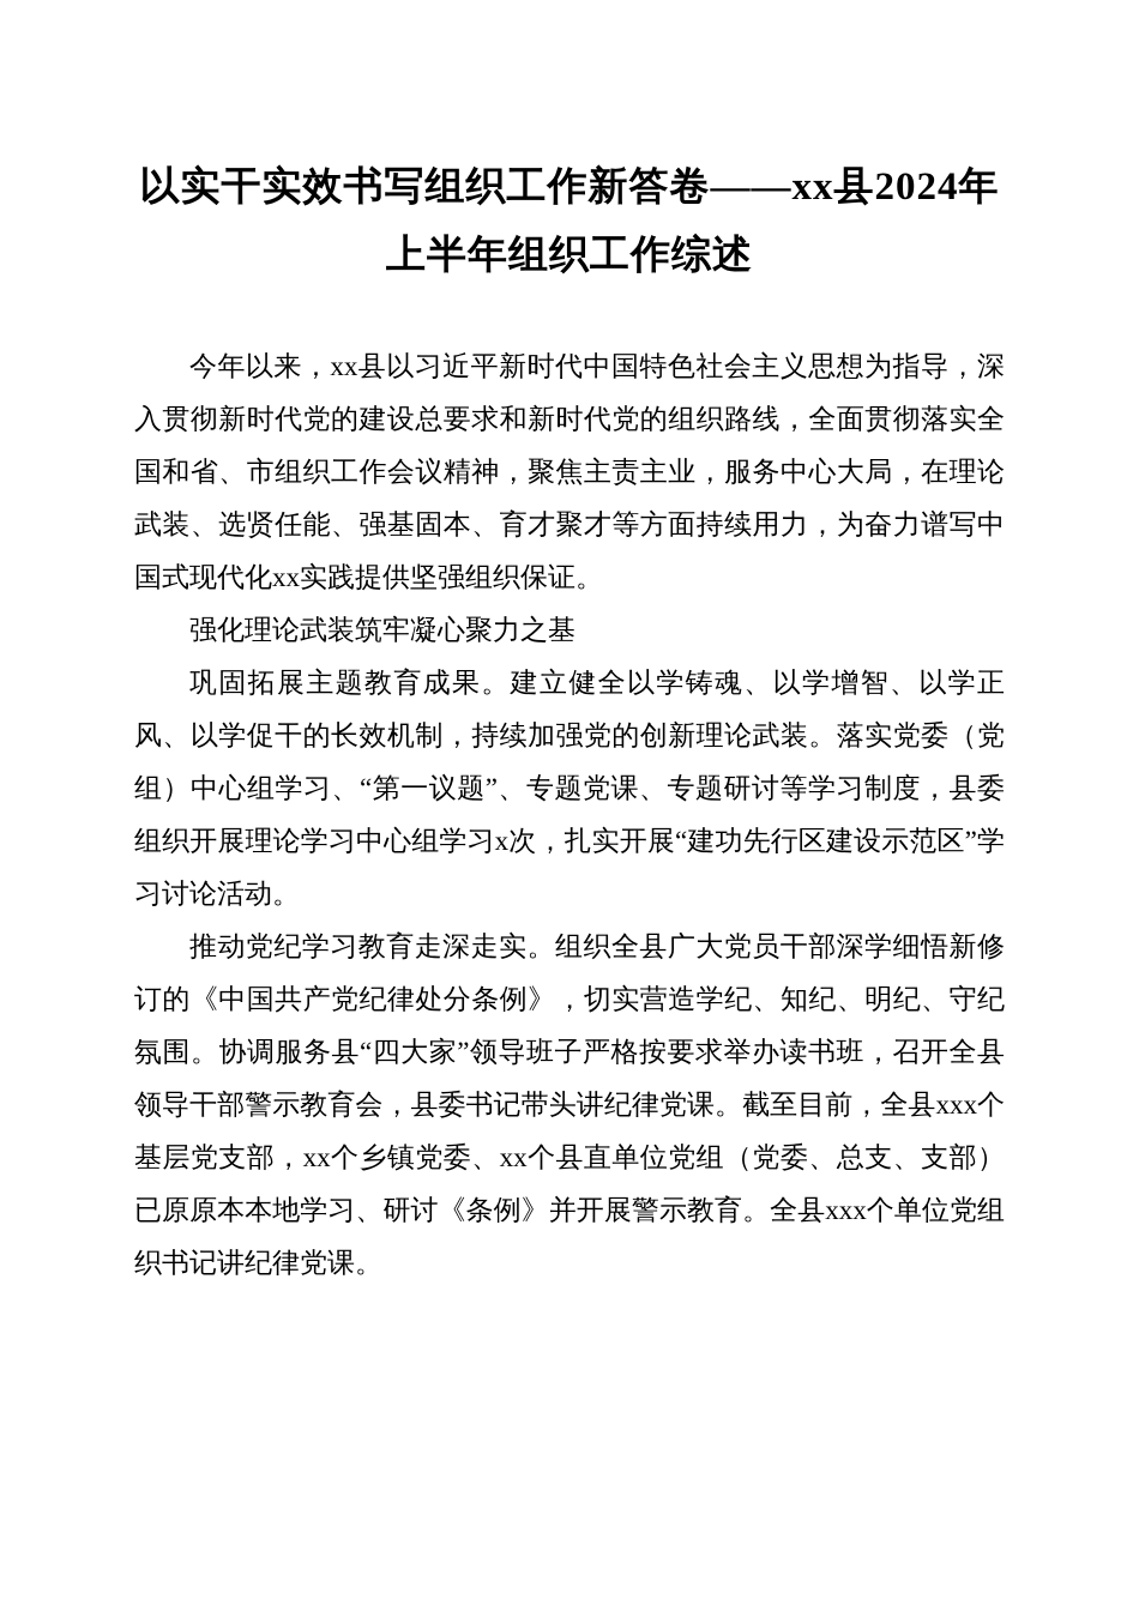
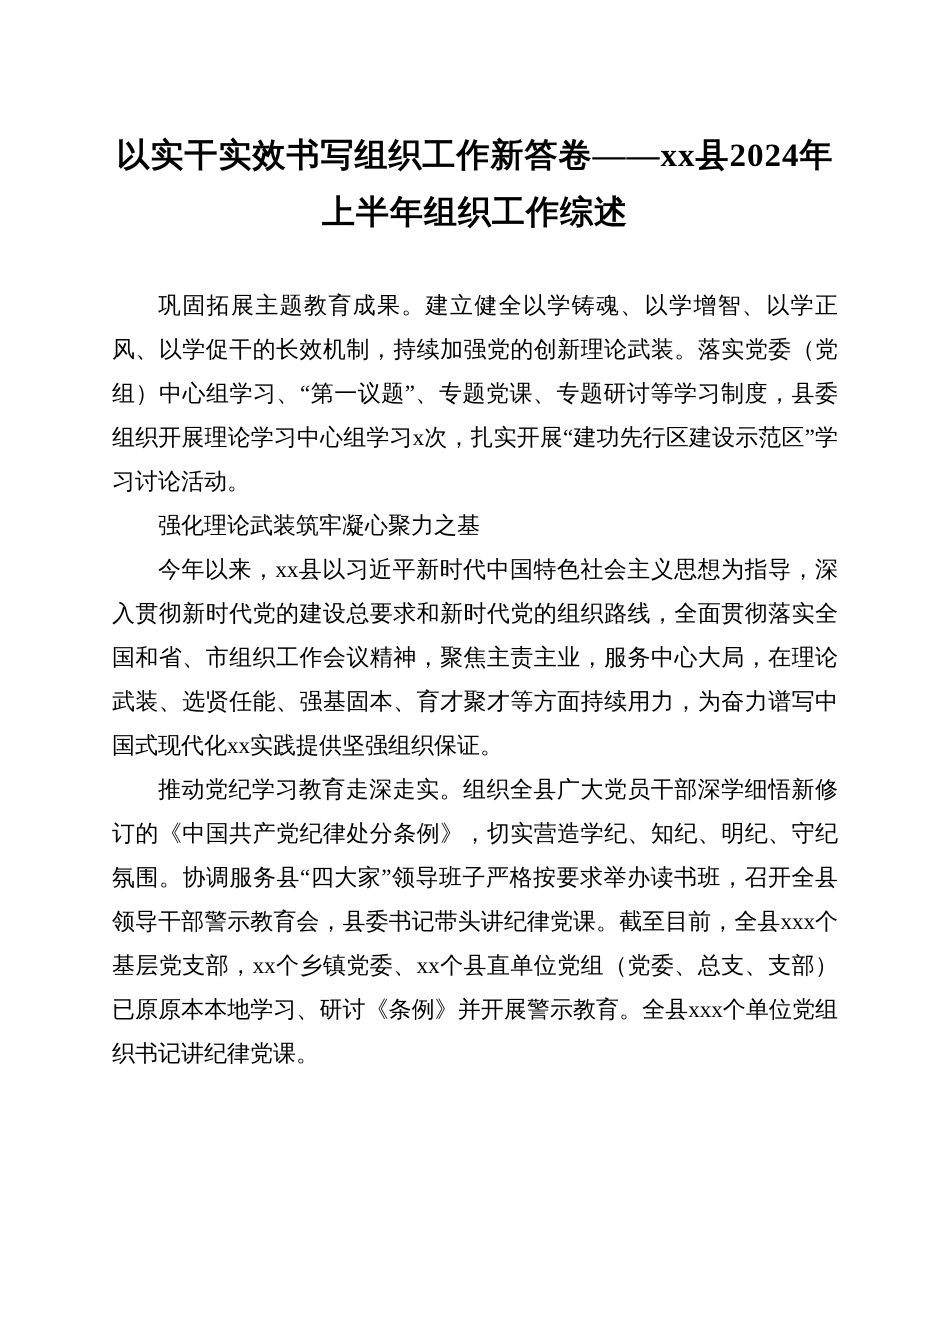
  以实干实效书写组织工作新答卷——xx县2024年上半年组织工作综述
- 今年以来，xx县以习近平新时代中国特色社会主义思想为指导，深入贯彻新时代党的建设总要求和新时代党的组织路线，全面贯彻落实全国和省、市组织工作会议精神，聚焦主责主业，服务中心大局，在理论武装、选贤任能、强基固本、育才聚才等方面持续用力，为奋力谱写中国式现代化xx实践提供坚强组织保证。
+ 巩固拓展主题教育成果。建立健全以学铸魂、以学增智、以学正风、以学促干的长效机制，持续加强党的创新理论武装。落实党委（党组）中心组学习、“第一议题”、专题党课、专题研讨等学习制度，县委组织开展理论学习中心组学习x次，扎实开展“建功先行区建设示范区”学习讨论活动。
  强化理论武装筑牢凝心聚力之基
- 巩固拓展主题教育成果。建立健全以学铸魂、以学增智、以学正风、以学促干的长效机制，持续加强党的创新理论武装。落实党委（党组）中心组学习、“第一议题”、专题党课、专题研讨等学习制度，县委组织开展理论学习中心组学习x次，扎实开展“建功先行区建设示范区”学习讨论活动。
+ 今年以来，xx县以习近平新时代中国特色社会主义思想为指导，深入贯彻新时代党的建设总要求和新时代党的组织路线，全面贯彻落实全国和省、市组织工作会议精神，聚焦主责主业，服务中心大局，在理论武装、选贤任能、强基固本、育才聚才等方面持续用力，为奋力谱写中国式现代化xx实践提供坚强组织保证。
  推动党纪学习教育走深走实。组织全县广大党员干部深学细悟新修订的《中国共产党纪律处分条例》，切实营造学纪、知纪、明纪、守纪氛围。协调服务县“四大家”领导班子严格按要求举办读书班，召开全县领导干部警示教育会，县委书记带头讲纪律党课。截至目前，全县xxx个基层党支部，xx个乡镇党委、xx个县直单位党组（党委、总支、支部）已原原本本地学习、研讨《条例》并开展警示教育。全县xxx个单位党组织书记讲纪律党课。
